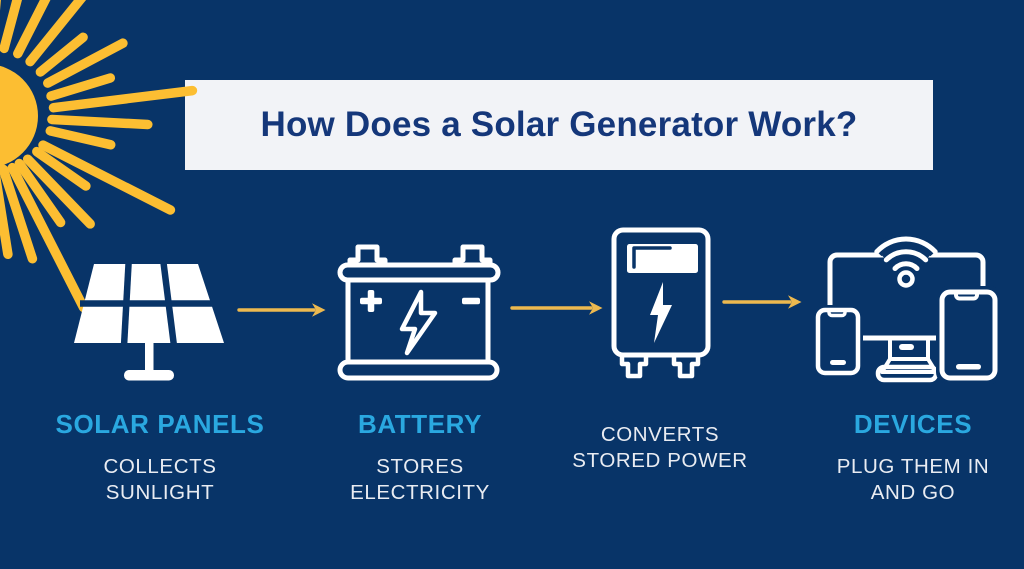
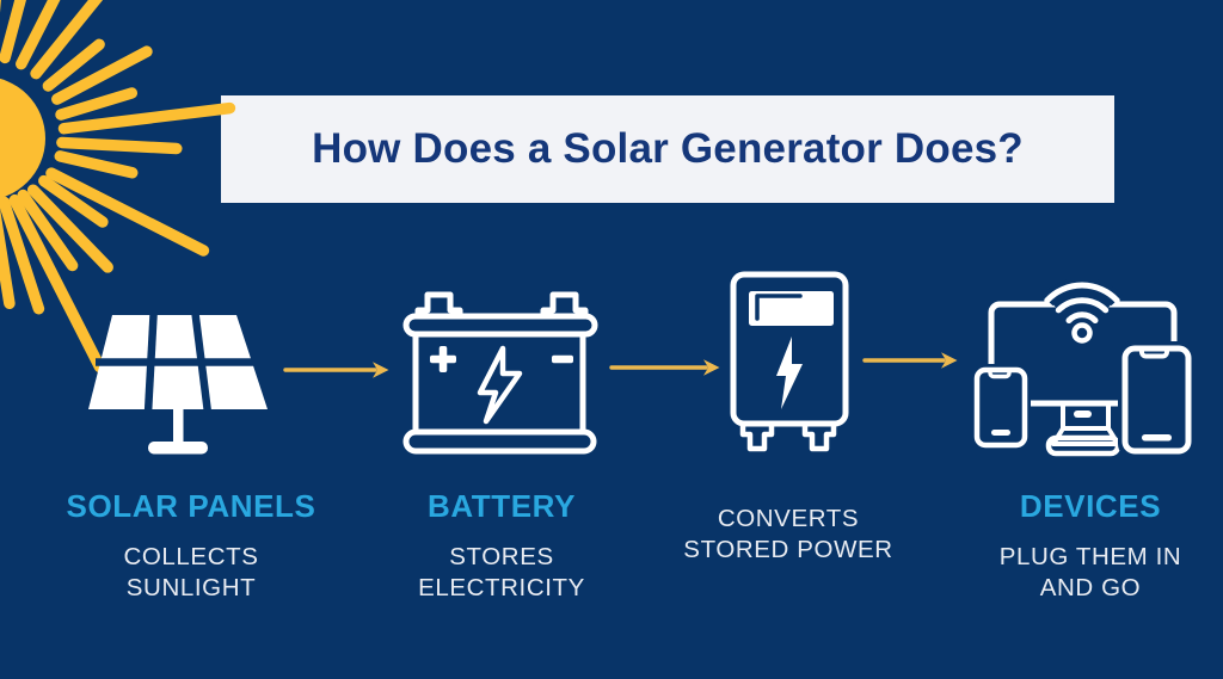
- How Does a Solar Generator Work?
+ How Does a Solar Generator Does?
  SOLAR PANELS
  COLLECTS
  SUNLIGHT
  BATTERY
  STORES
  ELECTRICITY
  CONVERTS
  STORED POWER
  DEVICES
  PLUG THEM IN
  AND GO
